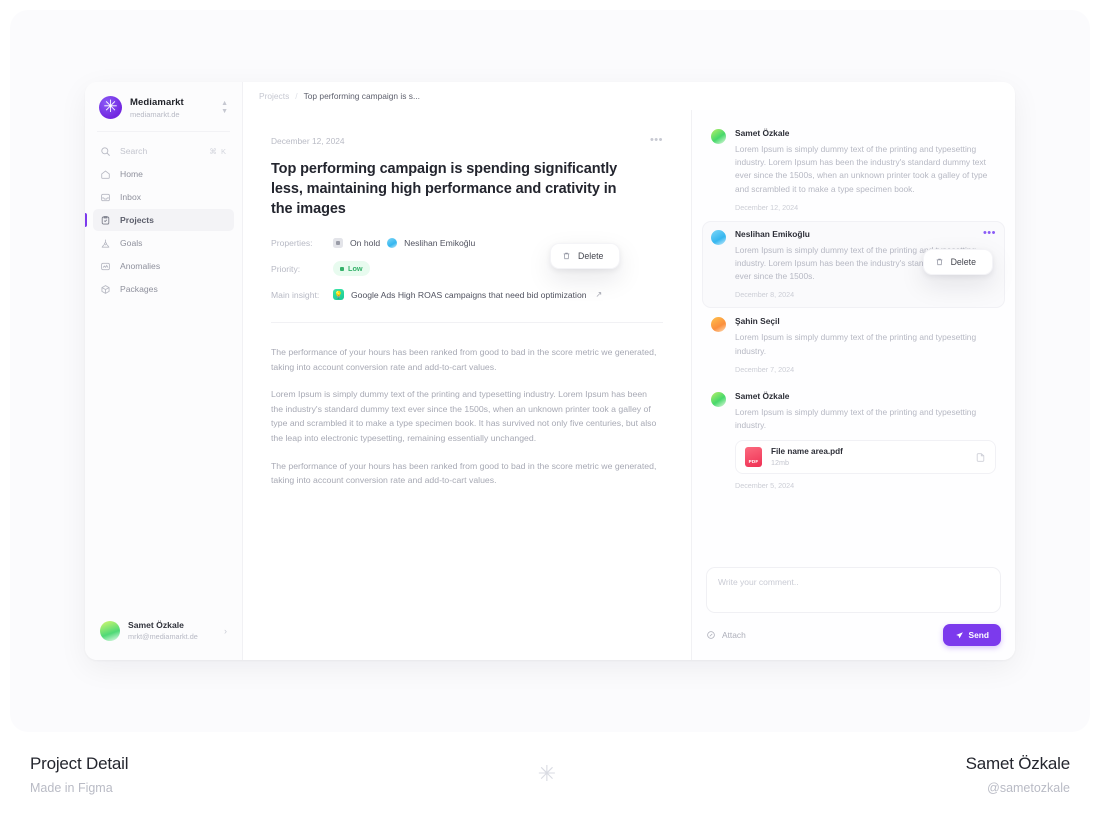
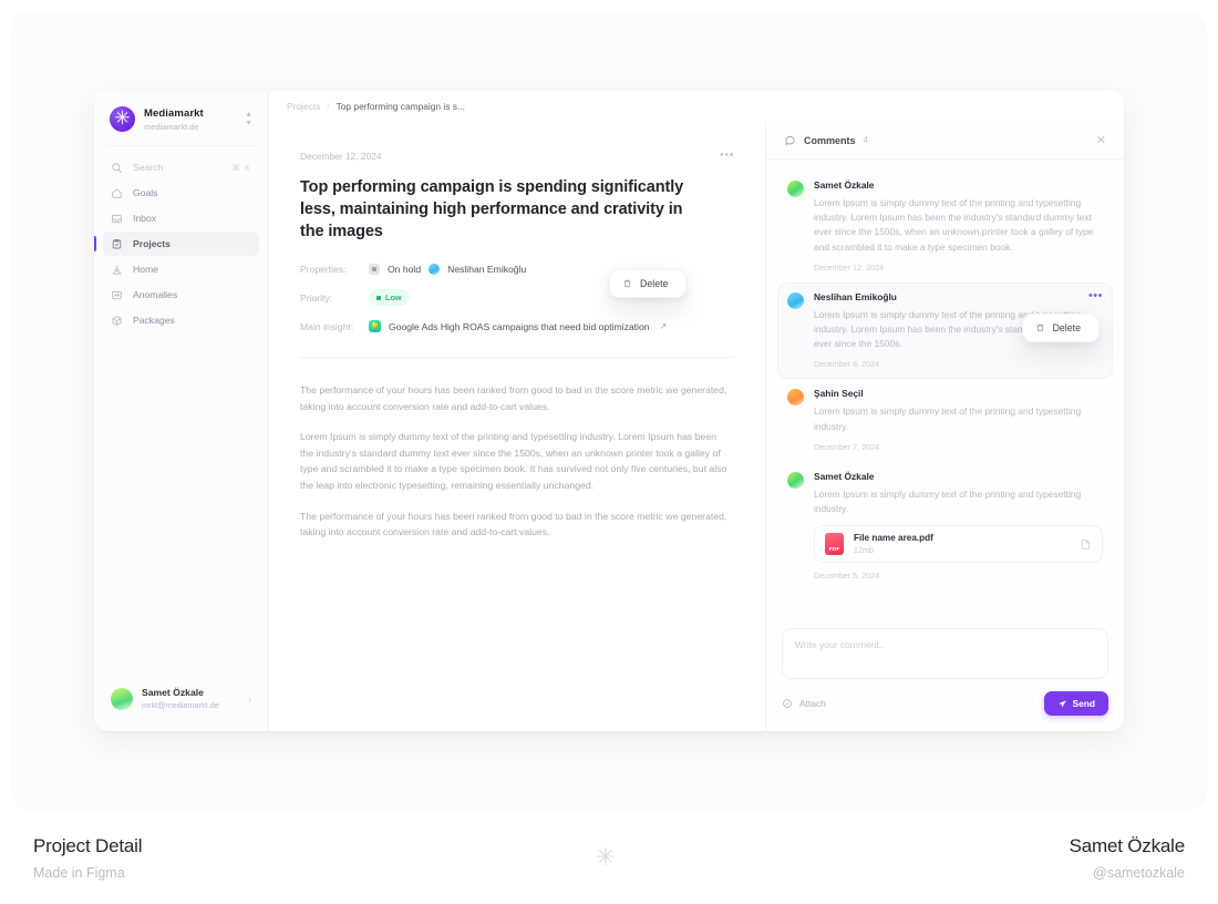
  ✳
  Mediamarkt
  mediamarkt.de
  Search
  ⌘ K
- Home
+ Goals
  Inbox
  Projects
- Goals
+ Home
  Anomalies
  Packages
  Samet Özkale
  mrkt@mediamarkt.de
  ›
  Projects
  Top performing campaign is s...
  December 12, 2024
  •••
  Top performing campaign is spending significantly less, maintaining high performance and crativity in the images
  Properties:
  On hold
  Neslihan Emikoğlu
  Priority:
  Low
  Main insight:
  Google Ads High ROAS campaigns that need bid optimization
  ↗
  The performance of your hours has been ranked from good to bad in the score metric we generated, taking into account conversion rate and add-to-cart values.
  Lorem Ipsum is simply dummy text of the printing and typesetting industry. Lorem Ipsum has been the industry's standard dummy text ever since the 1500s, when an unknown printer took a galley of type and scrambled it to make a type specimen book. It has survived not only five centuries, but also the leap into electronic typesetting, remaining essentially unchanged.
  The performance of your hours has been ranked from good to bad in the score metric we generated, taking into account conversion rate and add-to-cart values.
  Delete
+ Comments
+ 4
+ ✕
  Samet Özkale
  Lorem Ipsum is simply dummy text of the printing and typesetting industry. Lorem Ipsum has been the industry's standard dummy text ever since the 1500s, when an unknown printer took a galley of type and scrambled it to make a type specimen book.
  December 12, 2024
  Neslihan Emikoğlu
  •••
  Lorem Ipsum is simply dummy text of the printing a industry. Lorem Ipsum has been the industry's stan ever since the 1500s.
  December 8, 2024
  Delete
  Şahin Seçil
  Lorem Ipsum is simply dummy text of the printing and typesetting industry.
  December 7, 2024
  Samet Özkale
  Lorem Ipsum is simply dummy text of the printing and typesetting industry.
  File name area.pdf
  12mb
  December 5, 2024
  Write your comment..
  Attach
  Send
  Project Detail
  Made in Figma
  ✳
  Samet Özkale
  @sametozkale
